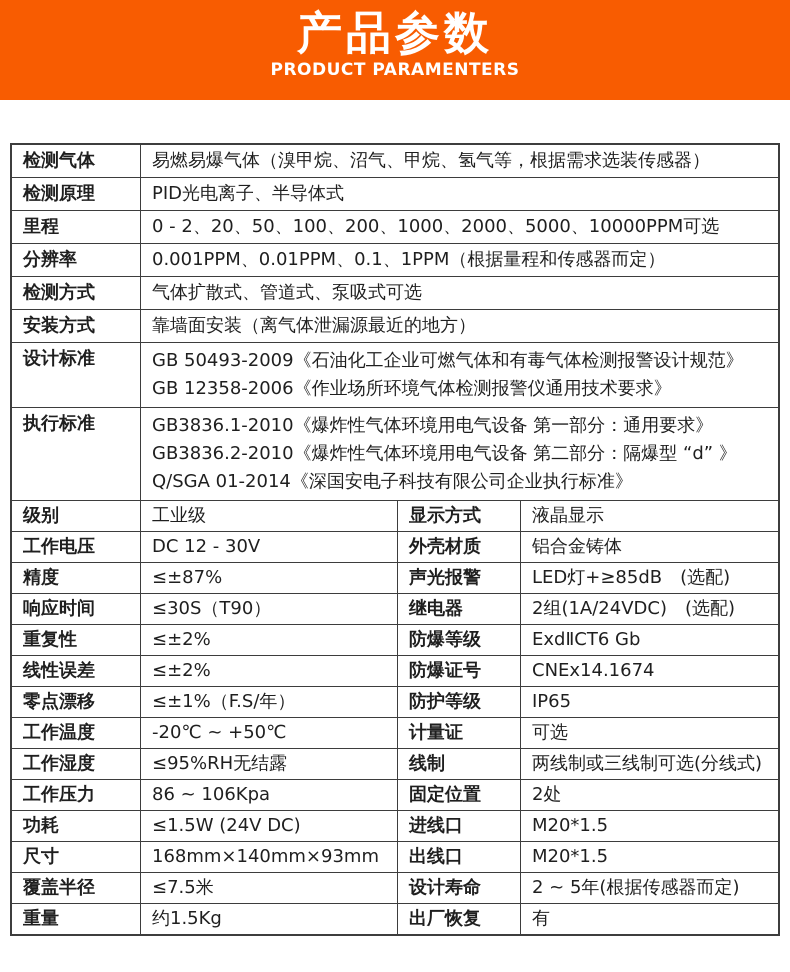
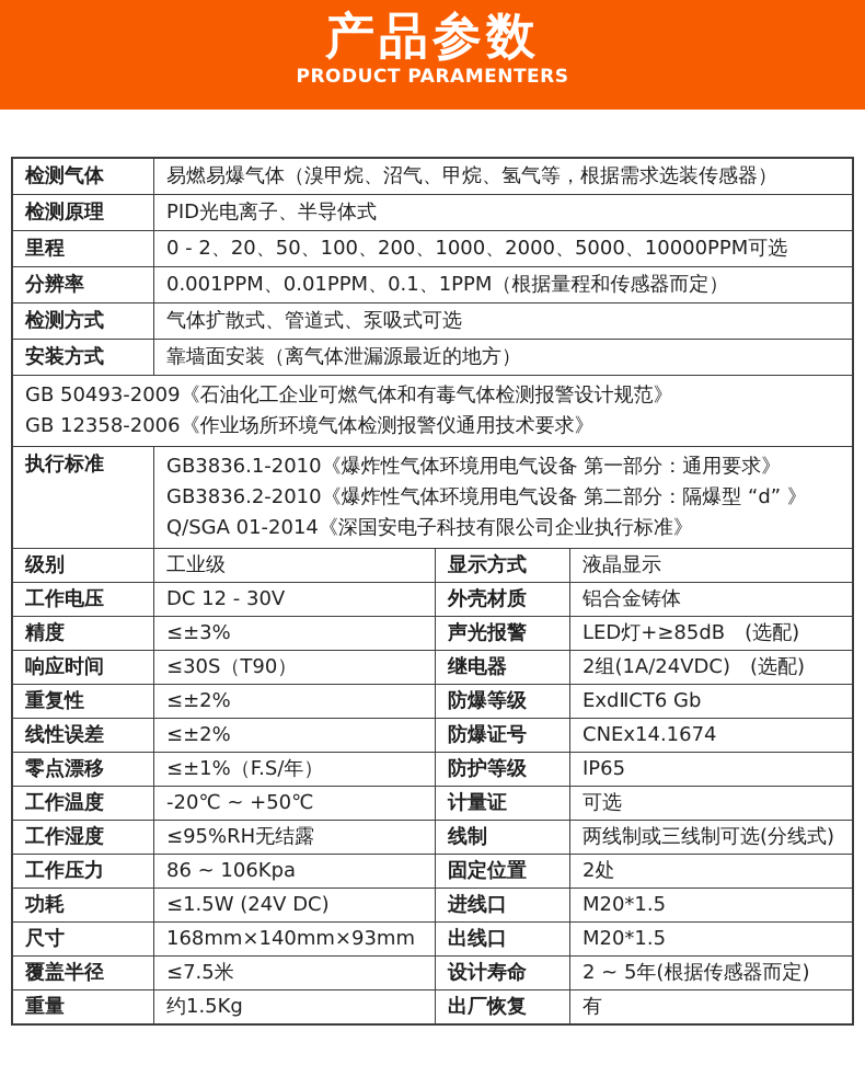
  产品参数
  PRODUCT PARAMENTERS
  检测气体
  易燃易爆气体（溴甲烷、沼气、甲烷、氢气等，根据需求选装传感器）
  检测原理
  PID光电离子、半导体式
  里程
  0 - 2、20、50、100、200、1000、2000、5000、10000PPM可选
  分辨率
  0.001PPM、0.01PPM、0.1、1PPM（根据量程和传感器而定）
  检测方式
  气体扩散式、管道式、泵吸式可选
  安装方式
  靠墙面安装（离气体泄漏源最近的地方）
- 设计标准
  GB 50493-2009《石油化工企业可燃气体和有毒气体检测报警设计规范》
  GB 12358-2006《作业场所环境气体检测报警仪通用技术要求》
  执行标准
  GB3836.1-2010《爆炸性气体环境用电气设备 第一部分：通用要求》
  GB3836.2-2010《爆炸性气体环境用电气设备 第二部分：隔爆型 “d” 》
  Q/SGA 01-2014《深国安电子科技有限公司企业执行标准》
  级别
  工业级
  显示方式
  液晶显示
  工作电压
  DC 12 - 30V
  外壳材质
  铝合金铸体
  精度
- ≤±87%
+ ≤±3%
  声光报警
  LED灯+≥85dB (选配)
  响应时间
  ≤30S（T90）
  继电器
  2组(1A/24VDC) (选配)
  重复性
  ≤±2%
  防爆等级
  ExdⅡCT6 Gb
  线性误差
  ≤±2%
  防爆证号
  CNEx14.1674
  零点漂移
  ≤±1%（F.S/年）
  防护等级
  IP65
  工作温度
  -20℃ ~ +50℃
  计量证
  可选
  工作湿度
  ≤95%RH无结露
  线制
  两线制或三线制可选(分线式)
  工作压力
  86 ~ 106Kpa
  固定位置
  2处
  功耗
  ≤1.5W (24V DC)
  进线口
  M20*1.5
  尺寸
  168mm×140mm×93mm
  出线口
  M20*1.5
  覆盖半径
  ≤7.5米
  设计寿命
  2 ~ 5年(根据传感器而定)
  重量
  约1.5Kg
  出厂恢复
  有
